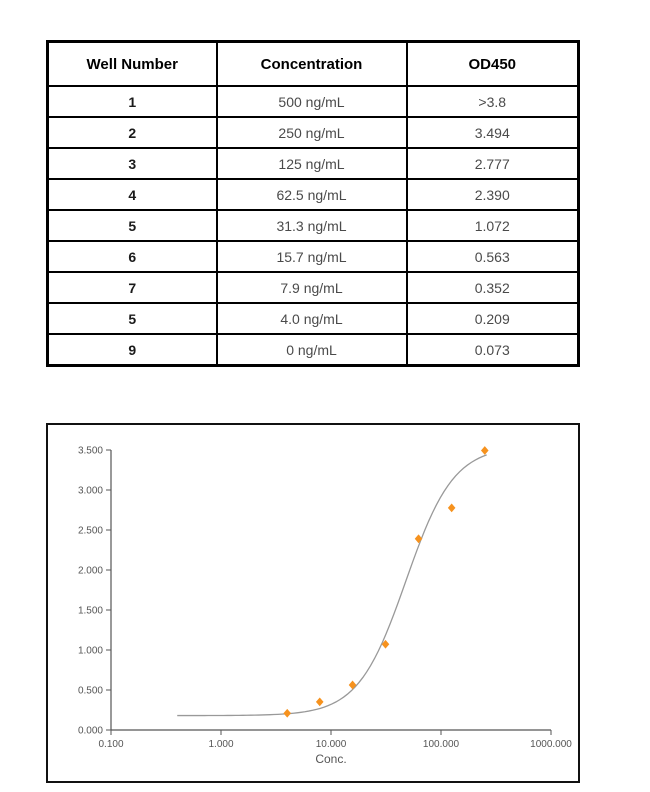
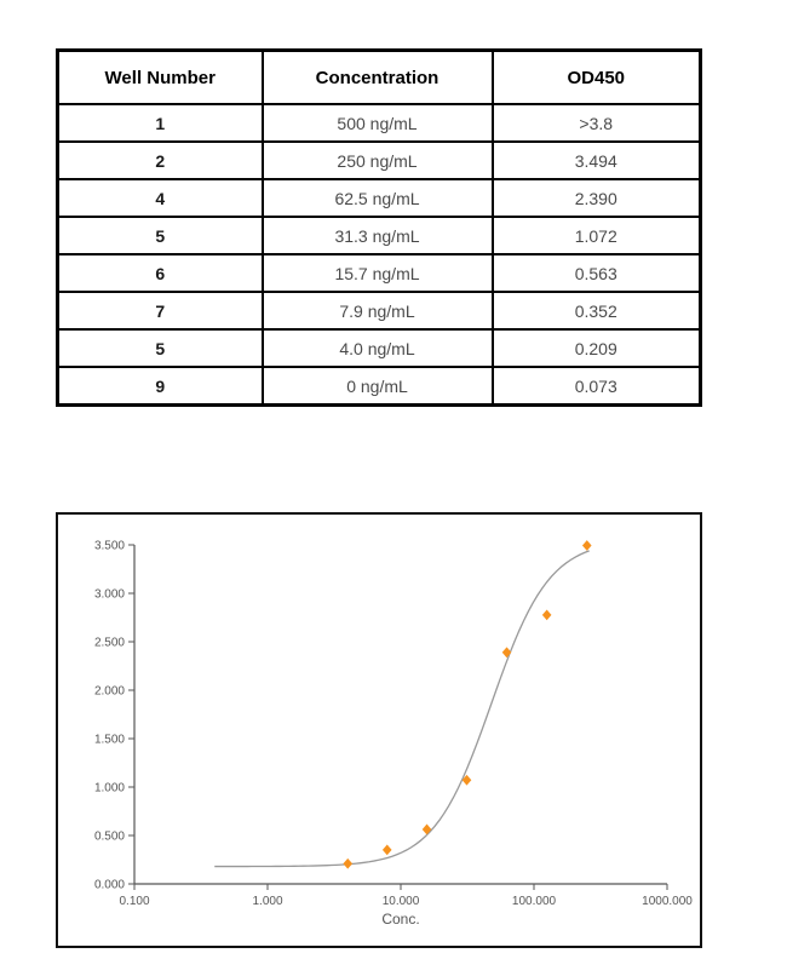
  Well Number	Concentration	OD450
  1	500 ng/mL	>3.8
  2	250 ng/mL	3.494
- 3	125 ng/mL	2.777
  4	62.5 ng/mL	2.390
  5	31.3 ng/mL	1.072
  6	15.7 ng/mL	0.563
  7	7.9 ng/mL	0.352
  5	4.0 ng/mL	0.209
  9	0 ng/mL	0.073
  0.000
  0.500
  1.000
  1.500
  2.000
  2.500
  3.000
  3.500
  0.100
  1.000
  10.000
  100.000
  1000.000
  Conc.
